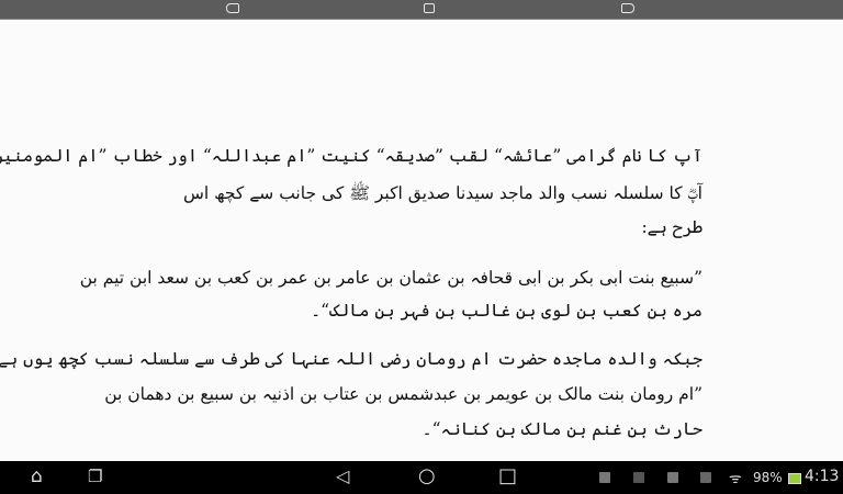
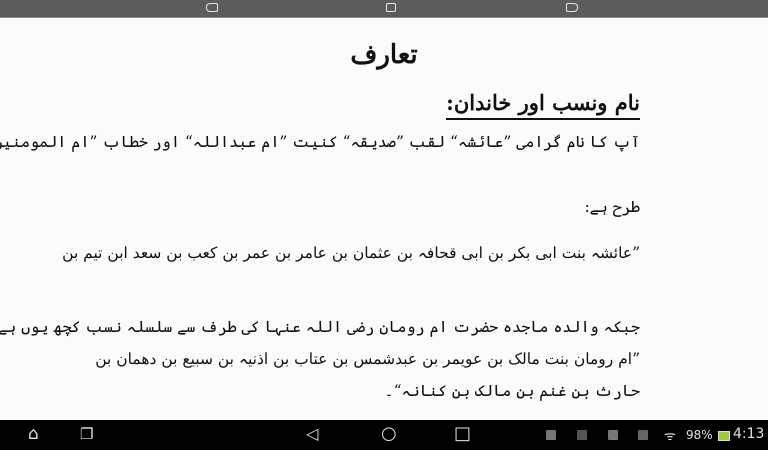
+ تعارف
+ نام ونسب اور خاندان:
  آپ کا نام گرامی ”عائشہ“ لقب ”صدیقہ“ کنیت ”ام عبداللہ“ اور خطاب ”ام المومنی
- آپؓ کا سلسلہ نسب والد ماجد سیدنا صدیق اکبر ﷺ کی جانب سے کچھ اس
  طرح ہے:
- ”سبیع بنت ابی بکر بن ابی قحافہ بن عثمان بن عامر بن عمر بن کعب بن سعد ابن تیم بن
+ ”عائشہ بنت ابی بکر بن ابی قحافہ بن عثمان بن عامر بن عمر بن کعب بن سعد ابن تیم بن
- مرہ بن کعب بن لوی بن غالب بن فہر بن مالک“۔
  جبکہ والدہ ماجدہ حضرت ام رومان رضی اللہ عنہا کی طرف سے سلسلہ نسب کچھ یوں ہے
  ”ام رومان بنت مالک بن عویمر بن عبدشمس بن عتاب بن اذنیہ بن سبیع بن دھمان بن
  حارث بن غنم بن مالک بن کنانہ“۔
  ⌂
  ❐
  ◁
  ○
  □
  ᯤ
  98%
  4:13
